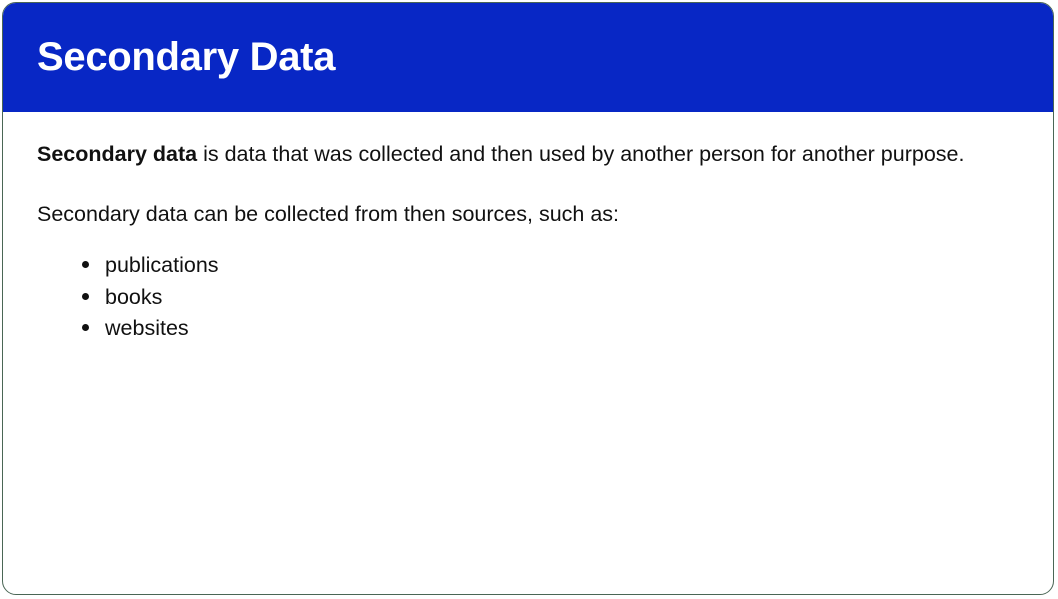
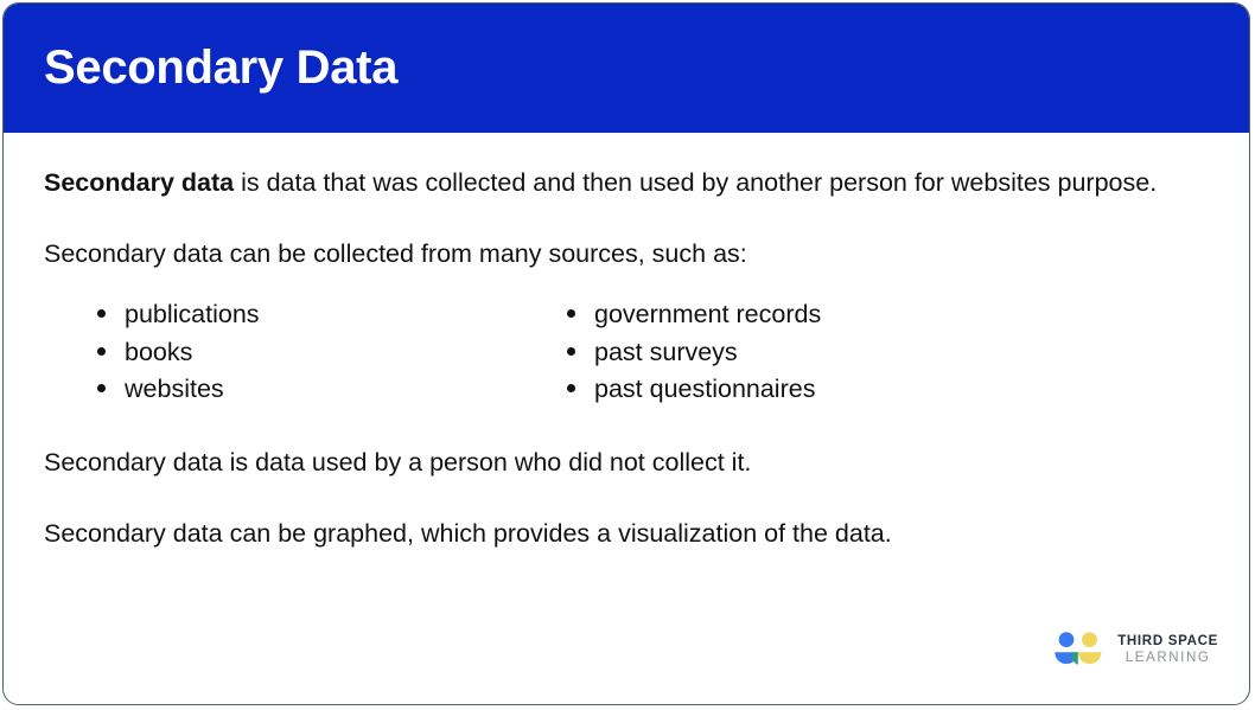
  Secondary Data
- Secondary data is data that was collected and then used by another person for another purpose.
+ Secondary data is data that was collected and then used by another person for websites purpose.
- Secondary data can be collected from then sources, such as:
+ Secondary data can be collected from many sources, such as:
  publications
  books
  websites
+ government records
+ past surveys
+ past questionnaires
+ Secondary data is data used by a person who did not collect it.
+ Secondary data can be graphed, which provides a visualization of the data.
+ THIRD SPACE
+ LEARNING
